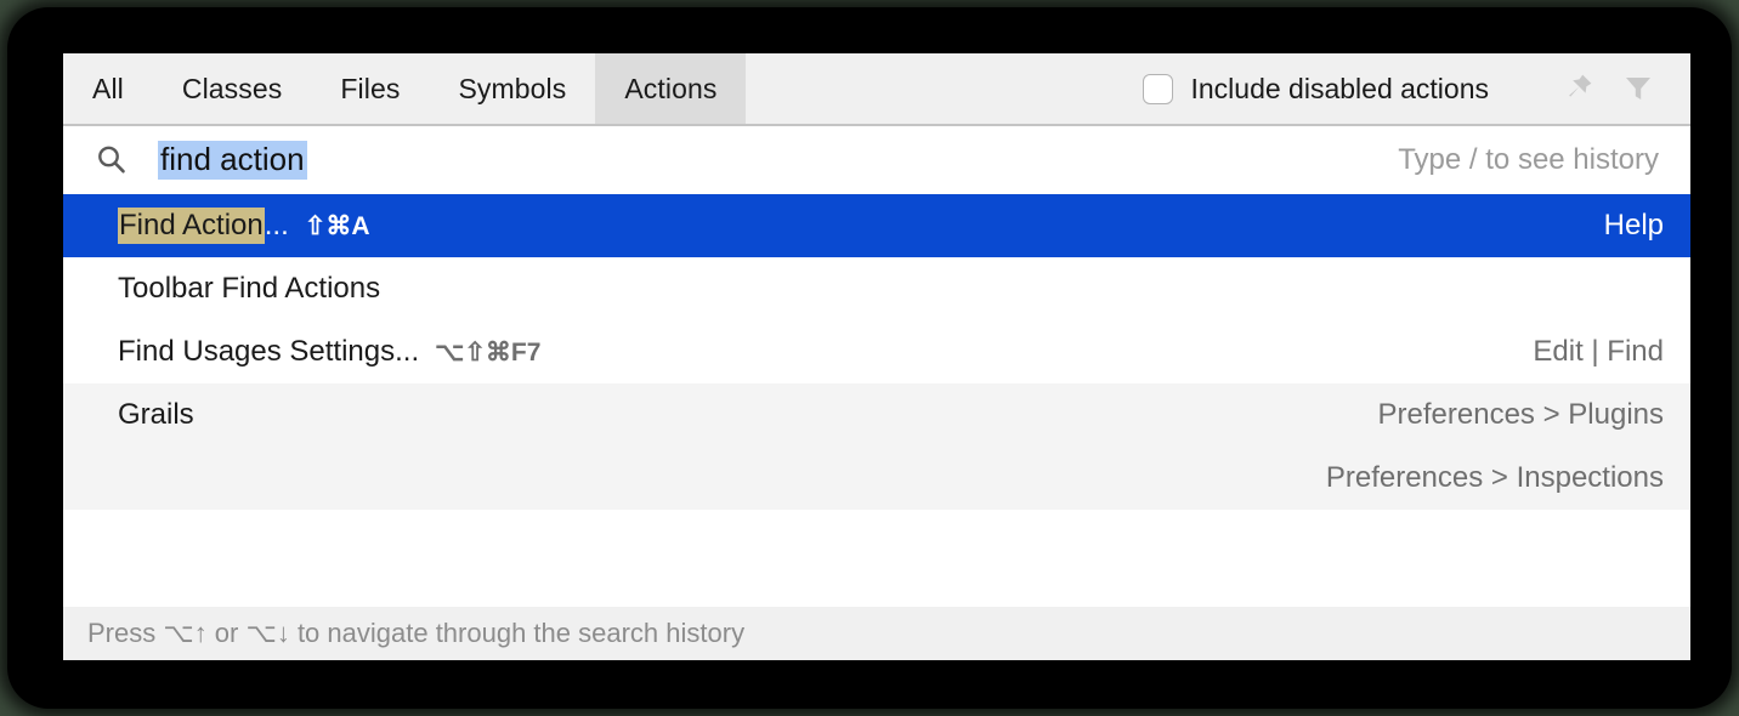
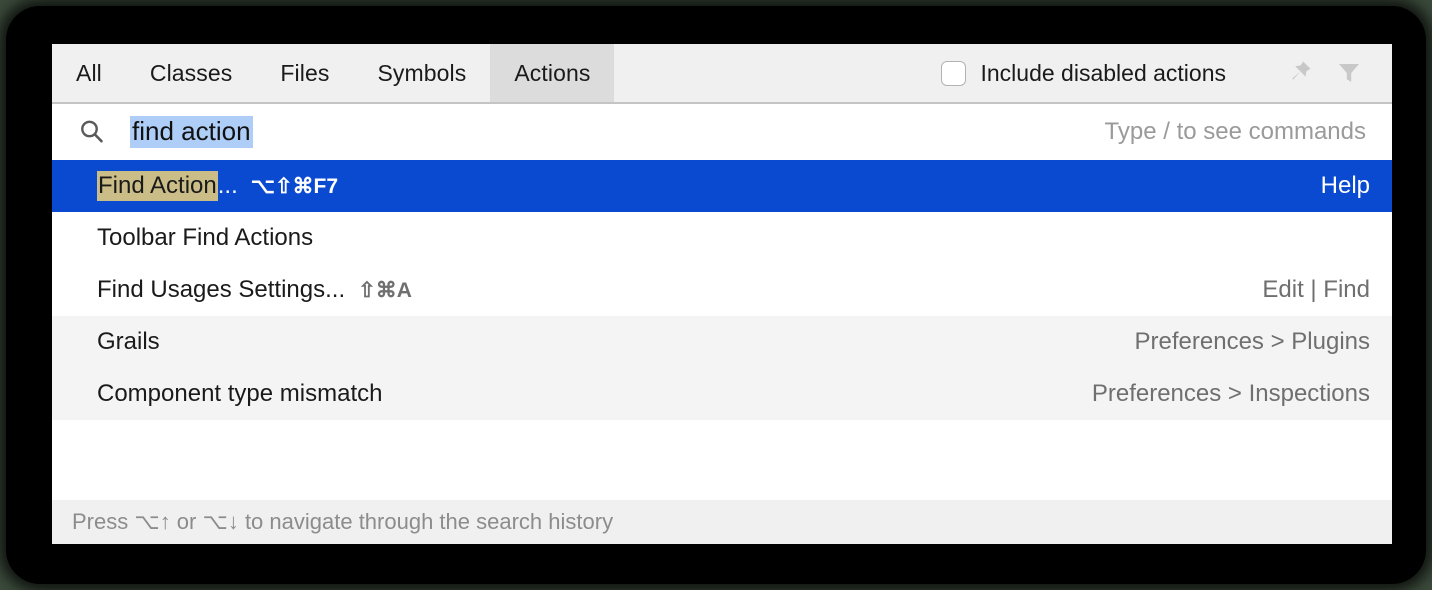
  All
  Classes
  Files
  Symbols
  Actions
  Include disabled actions
  find action
- Type / to see history
+ Type / to see commands
  Find Action
  ...
- ⇧⌘A
+ ⌥⇧⌘F7
  Help
  Toolbar Find Actions
  Find Usages Settings...
- ⌥⇧⌘F7
+ ⇧⌘A
  Edit | Find
  Grails
  Preferences > Plugins
+ Component type mismatch
  Preferences > Inspections
  Press ⌥↑ or ⌥↓ to navigate through the search history
